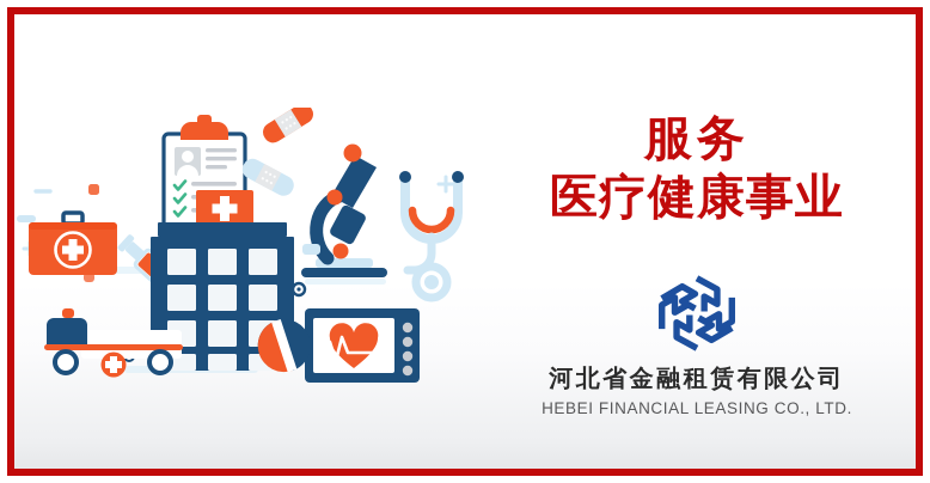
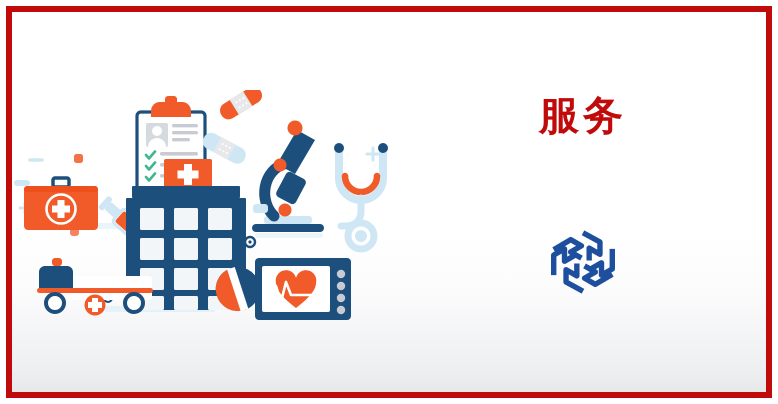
  服务
- 医疗健康事业
- 河北省金融租赁有限公司
- HEBEI FINANCIAL LEASING CO., LTD.
